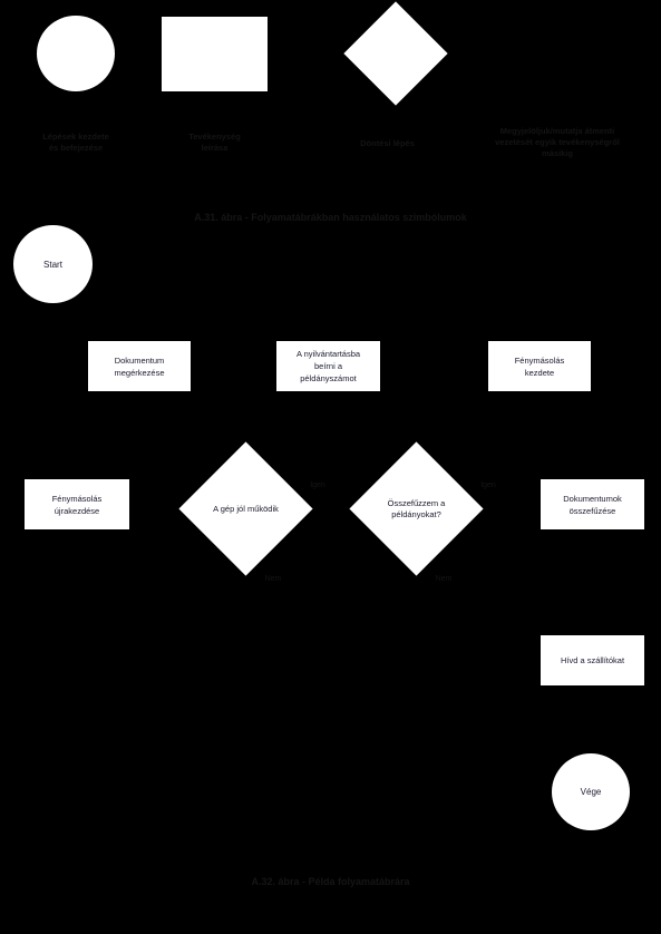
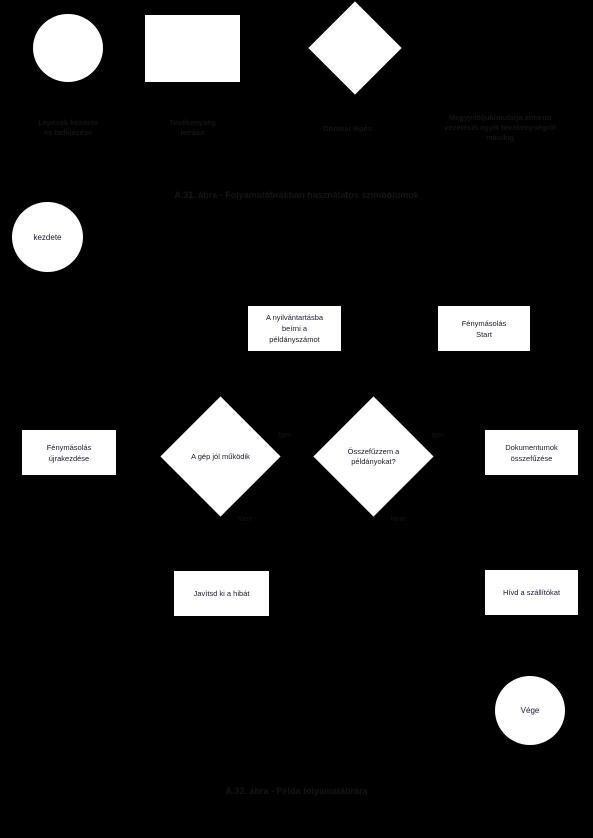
- Start
+ kezdete
- Dokumentum
- megérkezése
  A nyilvántartásba
  beírni a
  példányszámot
  Fénymásolás
- kezdete
+ Start
  Fénymásolás
  újrakezdése
  A gép jól működik
  Összefűzzem a
  példányokat?
  Dokumentumok
  összefűzése
+ Javítsd ki a hibát
  Hívd a szállítókat
  Vége
